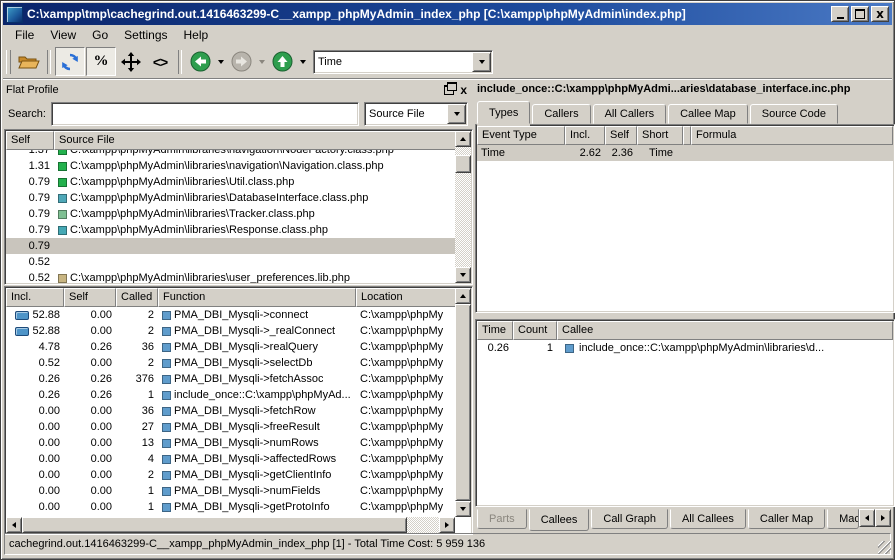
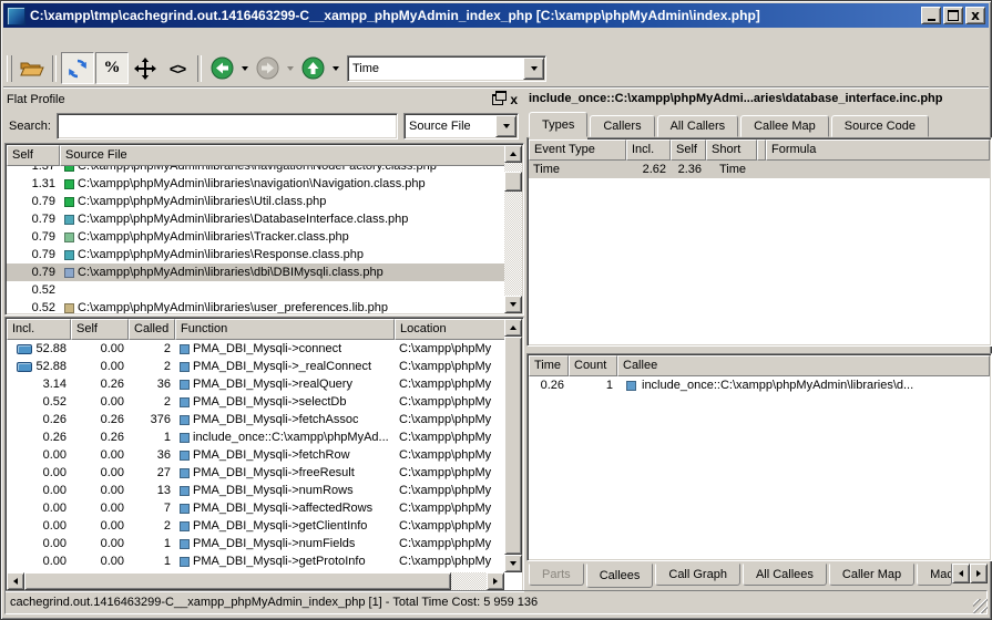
  C:\xampp\tmp\cachegrind.out.1416463299-C__xampp_phpMyAdmin_index_php [C:\xampp\phpMyAdmin\index.php]
  x
- File
- View
- Go
- Settings
- Help
  %
  <>
  Time
  Flat Profile
  x
  Search:
  Source File
  Self
  Source File
  1.37
  C:\xampp\phpMyAdmin\libraries\navigation\NodeFactory.class.php
  1.31
  C:\xampp\phpMyAdmin\libraries\navigation\Navigation.class.php
  0.79
  C:\xampp\phpMyAdmin\libraries\Util.class.php
  0.79
  C:\xampp\phpMyAdmin\libraries\DatabaseInterface.class.php
  0.79
  C:\xampp\phpMyAdmin\libraries\Tracker.class.php
  0.79
  C:\xampp\phpMyAdmin\libraries\Response.class.php
  0.79
+ C:\xampp\phpMyAdmin\libraries\dbi\DBIMysqli.class.php
  0.52
  0.52
  C:\xampp\phpMyAdmin\libraries\user_preferences.lib.php
  Incl.
  Self
  Called
  Function
  Location
  52.88
  0.00
  2
  PMA_DBI_Mysqli->connect
  C:\xampp\phpMy
  52.88
  0.00
  2
  PMA_DBI_Mysqli->_realConnect
  C:\xampp\phpMy
- 4.78
+ 3.14
  0.26
  36
  PMA_DBI_Mysqli->realQuery
  C:\xampp\phpMy
  0.52
  0.00
  2
  PMA_DBI_Mysqli->selectDb
  C:\xampp\phpMy
  0.26
  0.26
  376
  PMA_DBI_Mysqli->fetchAssoc
  C:\xampp\phpMy
  0.26
  0.26
  1
  include_once::C:\xampp\phpMyAd...
  C:\xampp\phpMy
  0.00
  0.00
  36
  PMA_DBI_Mysqli->fetchRow
  C:\xampp\phpMy
  0.00
  0.00
  27
  PMA_DBI_Mysqli->freeResult
  C:\xampp\phpMy
  0.00
  0.00
  13
  PMA_DBI_Mysqli->numRows
  C:\xampp\phpMy
  0.00
  0.00
- 4
+ 7
  PMA_DBI_Mysqli->affectedRows
  C:\xampp\phpMy
  0.00
  0.00
  2
  PMA_DBI_Mysqli->getClientInfo
  C:\xampp\phpMy
  0.00
  0.00
  1
  PMA_DBI_Mysqli->numFields
  C:\xampp\phpMy
  0.00
  0.00
  1
  PMA_DBI_Mysqli->getProtoInfo
  C:\xampp\phpMy
  include_once::C:\xampp\phpMyAdmi...aries\database_interface.inc.php
  Types
  Callers
  All Callers
  Callee Map
  Source Code
  Event Type
  Incl.
  Self
  Short
  Formula
  Time
  2.62
  2.36
  Time
  Time
  Count
  Callee
  0.26
  1
  include_once::C:\xampp\phpMyAdmin\libraries\d...
  Parts
  Callees
  Call Graph
  All Callees
  Caller Map
  cachegrind.out.1416463299-C__xampp_phpMyAdmin_index_php [1] - Total Time Cost: 5 959 136
